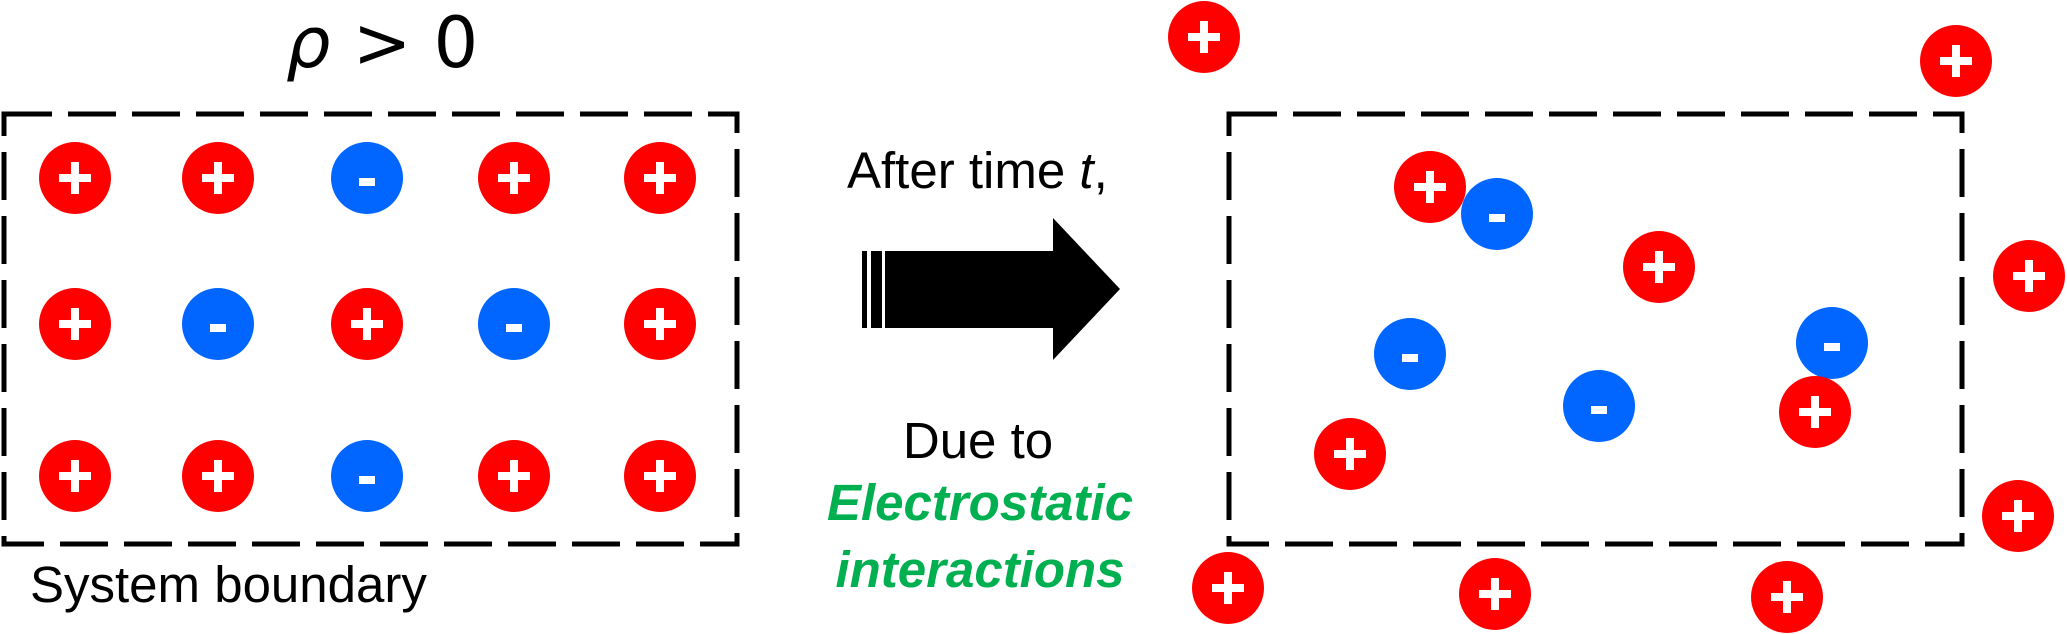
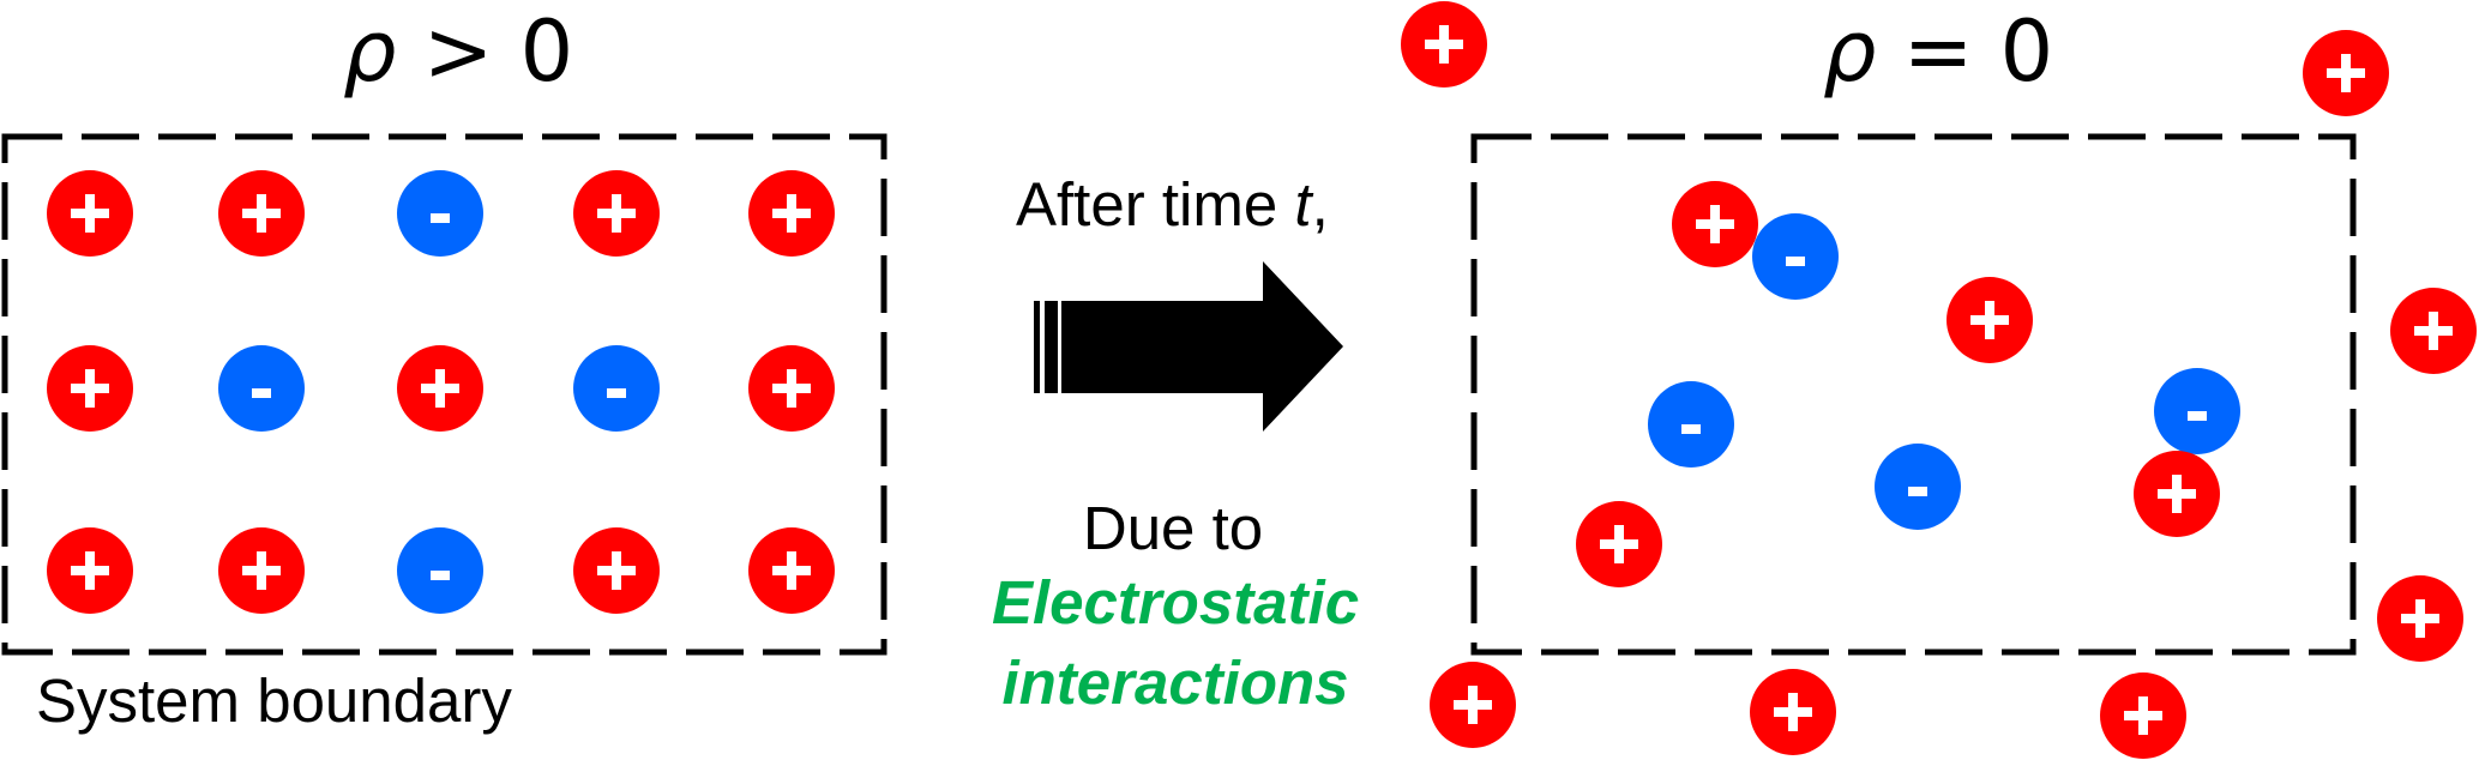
  ρ > 0
  System boundary
  After time t,
  Due to
  Electrostatic
  interactions
+ ρ = 0
